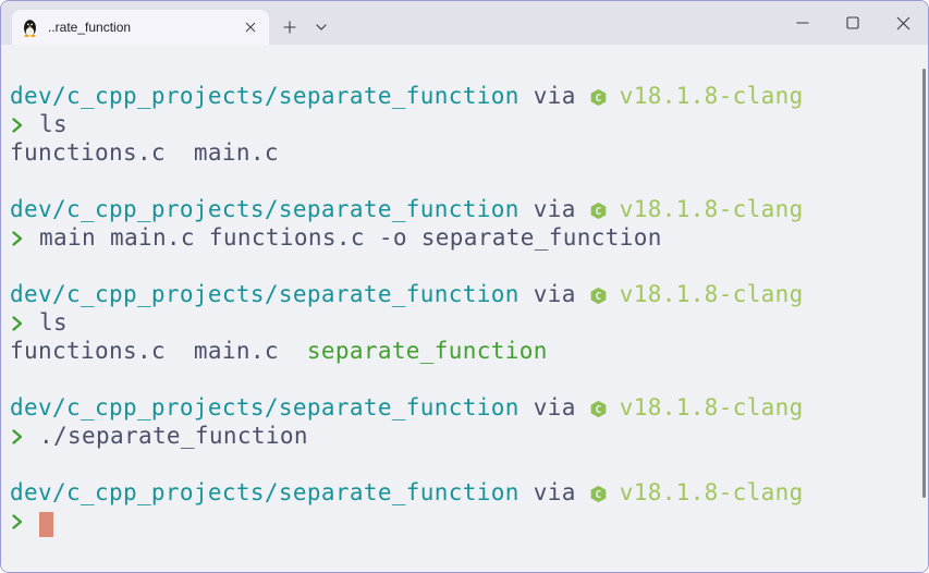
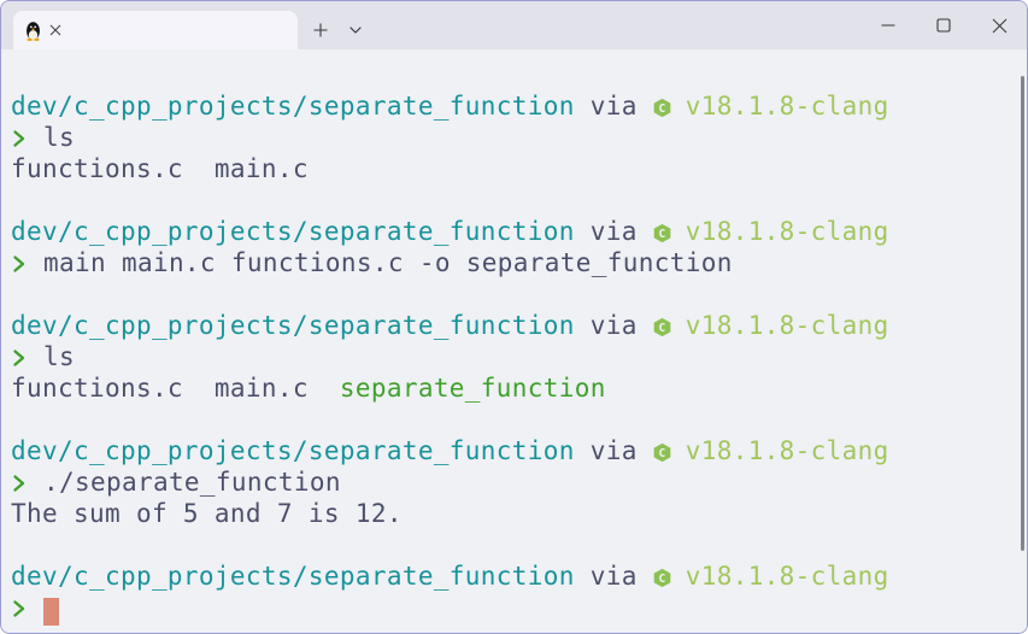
- ..rate_function
  dev/c_cpp_projects/separate_function via
  C
  v18.1.8-clang
  ls
  functions.c main.c
  dev/c_cpp_projects/separate_function via
  C
  v18.1.8-clang
  main main.c functions.c -o separate_function
  dev/c_cpp_projects/separate_function via
  C
  v18.1.8-clang
  ls
  functions.c main.c separate_function
  dev/c_cpp_projects/separate_function via
  C
  v18.1.8-clang
  ./separate_function
+ The sum of 5 and 7 is 12.
  dev/c_cpp_projects/separate_function via
  C
  v18.1.8-clang
